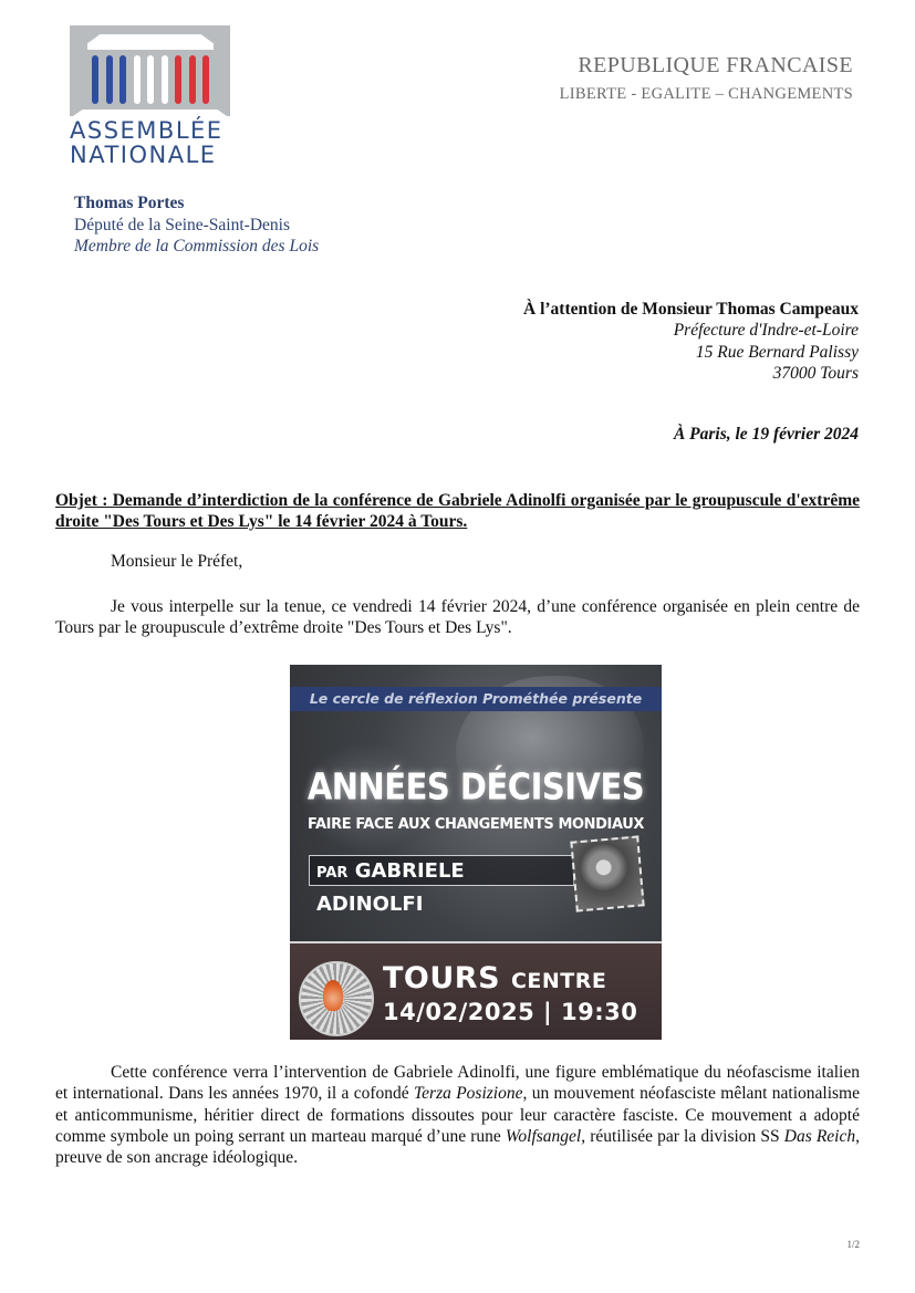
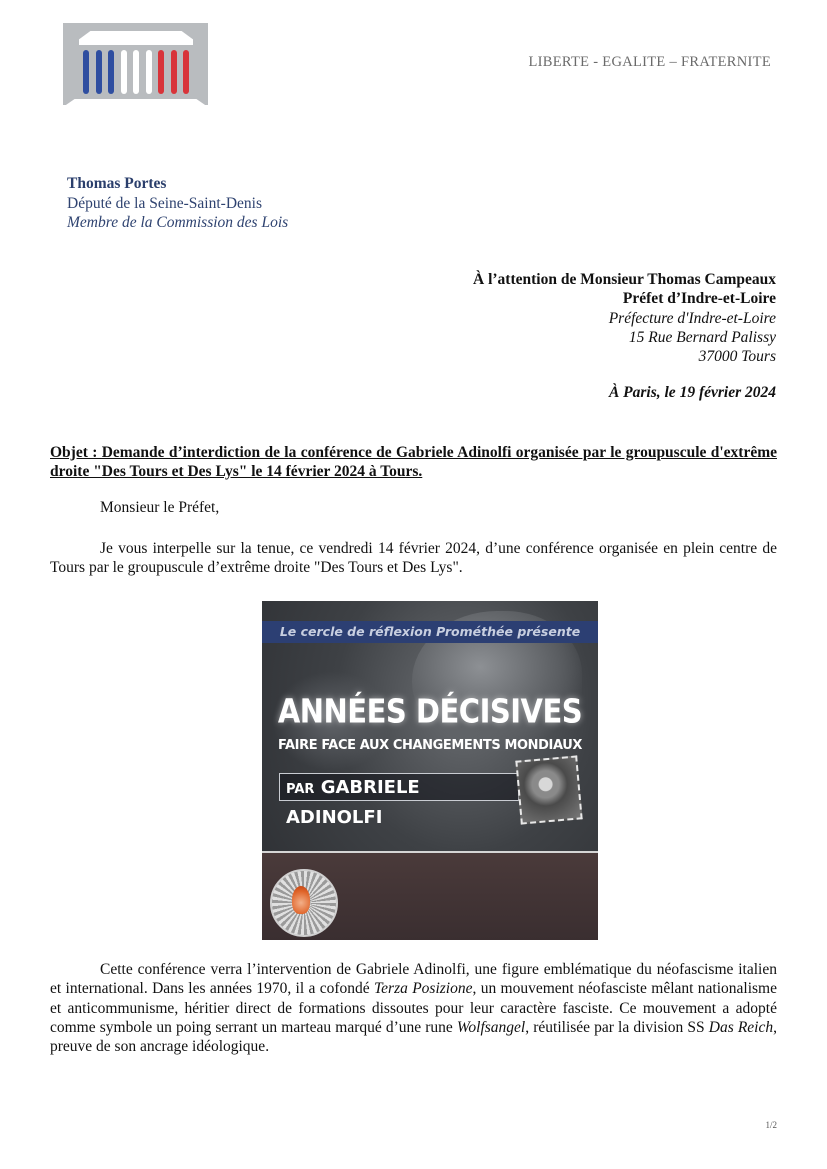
- ASSEMBLÉE
- NATIONALE
- REPUBLIQUE FRANCAISE
- LIBERTE - EGALITE – CHANGEMENTS
+ LIBERTE - EGALITE – FRATERNITE
  Thomas Portes
  Député de la Seine-Saint-Denis
  Membre de la Commission des Lois
  À l’attention de Monsieur Thomas Campeaux
+ Préfet d’Indre-et-Loire
  Préfecture d'Indre-et-Loire
  15 Rue Bernard Palissy
  37000 Tours
  À Paris, le 19 février 2024
  Objet : Demande d’interdiction de la conférence de Gabriele Adinolfi organisée par le groupuscule d'extrême droite "Des Tours et Des Lys" le 14 février 2024 à Tours.
  Monsieur le Préfet,
  Je vous interpelle sur la tenue, ce vendredi 14 février 2024, d’une conférence organisée en plein centre de Tours par le groupuscule d’extrême droite "Des Tours et Des Lys".
  Le cercle de réflexion Prométhée présente
  ANNÉES DÉCISIVES
  FAIRE FACE AUX CHANGEMENTS MONDIAUX
  PAR GABRIELE ADINOLFI
- TOURS CENTRE
- 14/02/2025 | 19:30
  Cette conférence verra l’intervention de Gabriele Adinolfi, une figure emblématique du néofascisme italien et international. Dans les années 1970, il a cofondé Terza Posizione, un mouvement néofasciste mêlant nationalisme et anticommunisme, héritier direct de formations dissoutes pour leur caractère fasciste. Ce mouvement a adopté comme symbole un poing serrant un marteau marqué d’une rune Wolfsangel, réutilisée par la division SS Das Reich, preuve de son ancrage idéologique.
  1/2
